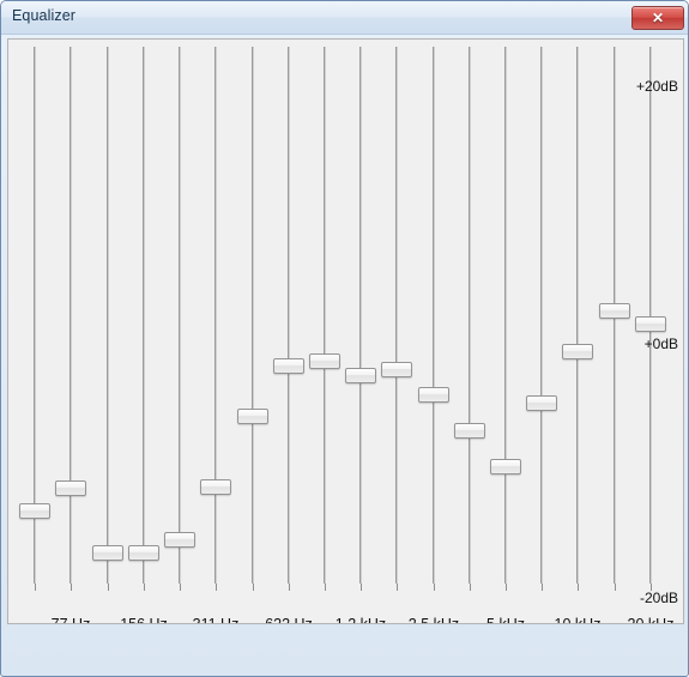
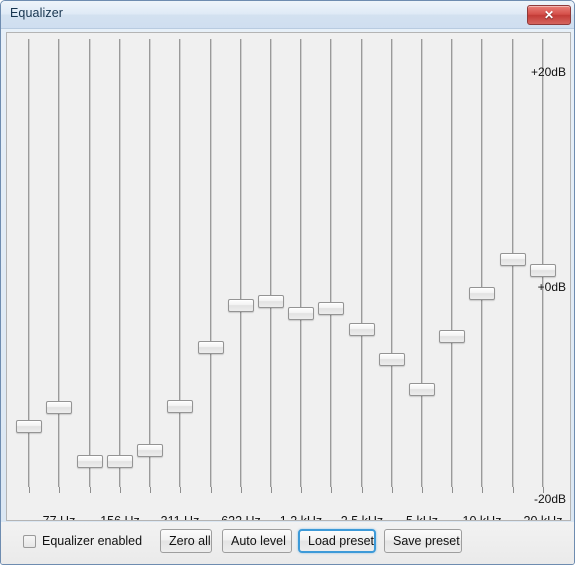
  Equalizer
  ✕
  +20dB
  +0dB
  -20dB
+ Equalizer enabled
+ Zero all
+ Auto level
+ Load preset
+ Save preset
